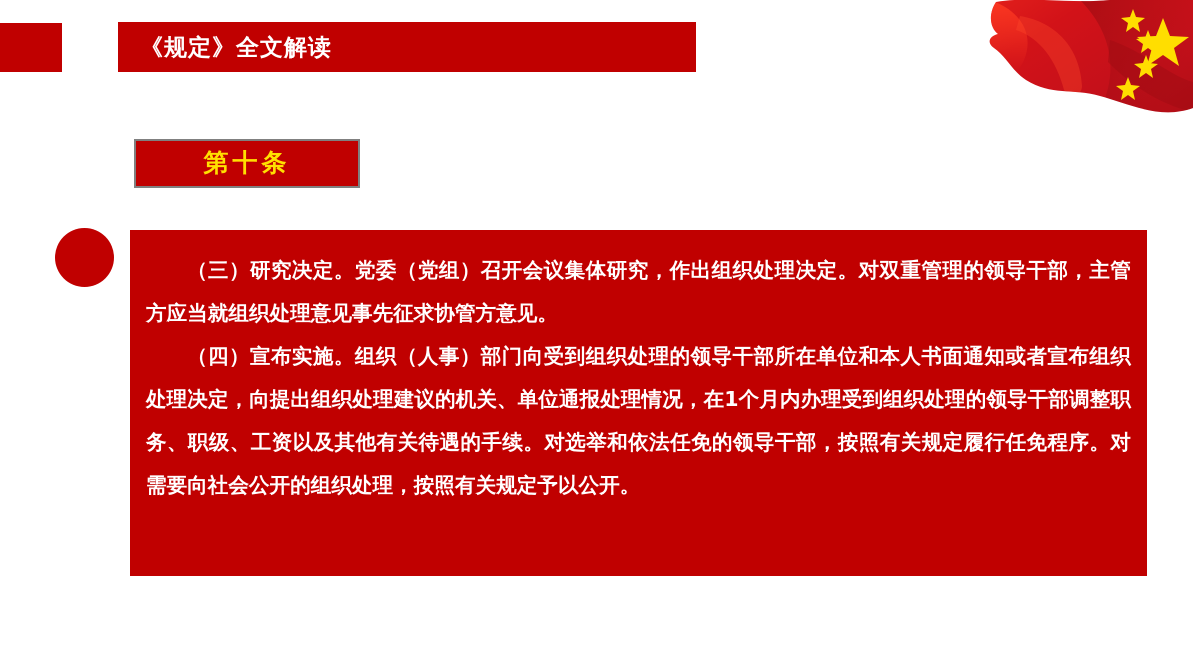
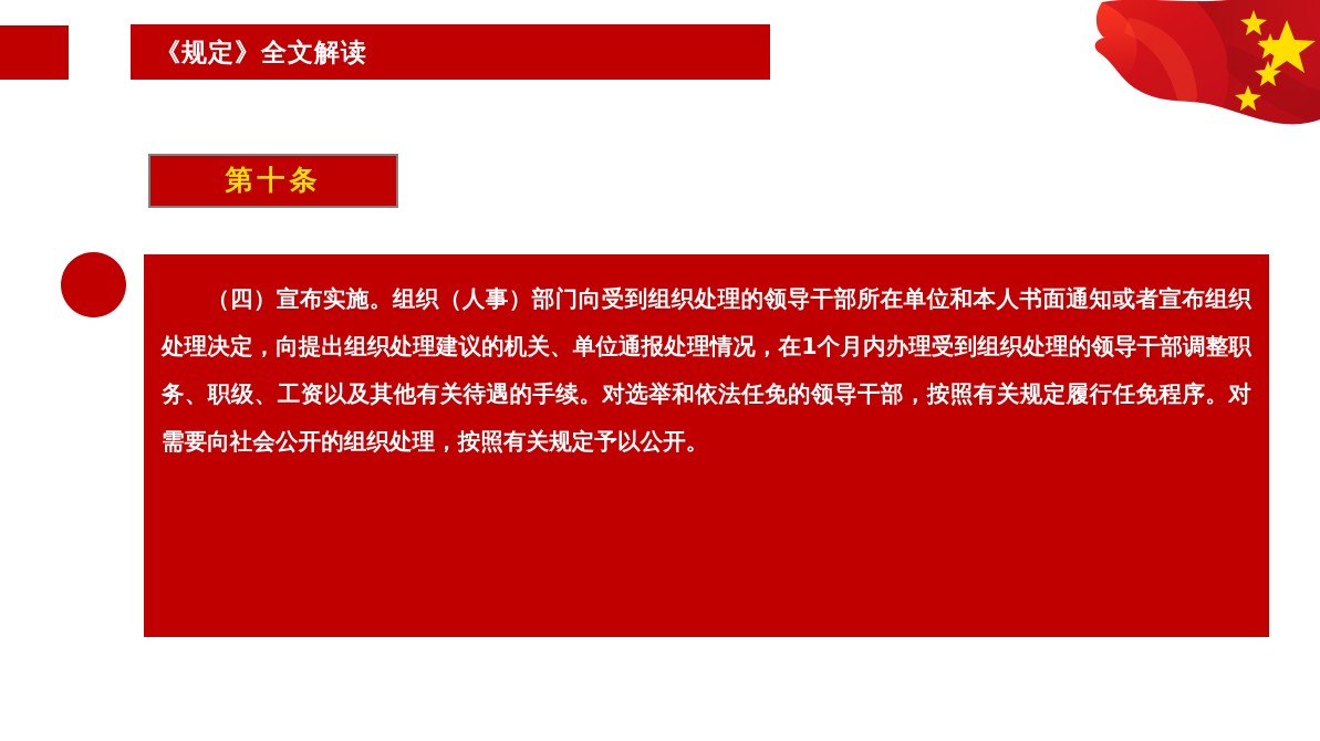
  《规定》全文解读
  第十条
- （三）研究决定。党委（党组）召开会议集体研究，作出组织处理决定。对双重管理的领导干部，主管方应当就组织处理意见事先征求协管方意见。
  （四）宣布实施。组织（人事）部门向受到组织处理的领导干部所在单位和本人书面通知或者宣布组织处理决定，向提出组织处理建议的机关、单位通报处理情况，在1个月内办理受到组织处理的领导干部调整职务、职级、工资以及其他有关待遇的手续。对选举和依法任免的领导干部，按照有关规定履行任免程序。对需要向社会公开的组织处理，按照有关规定予以公开。
